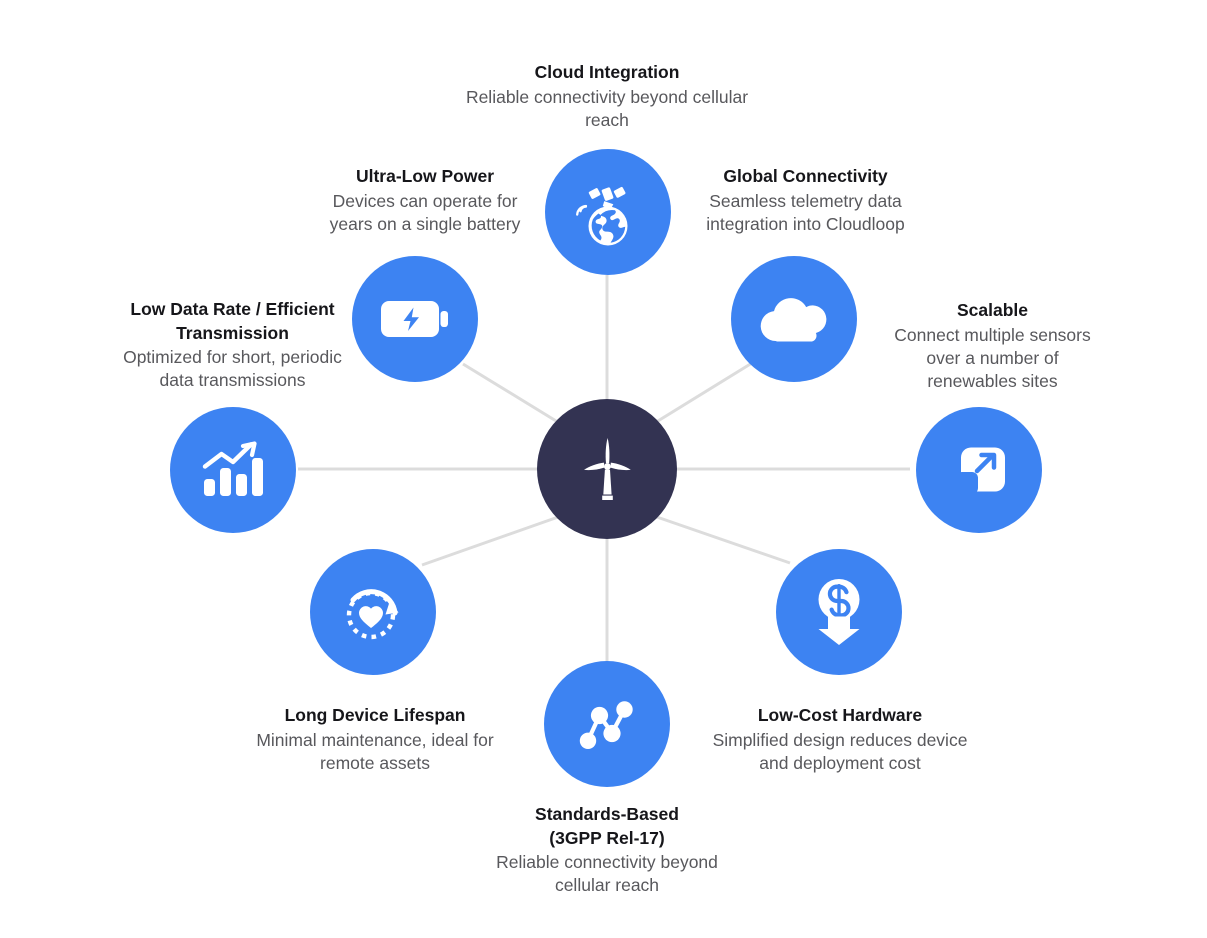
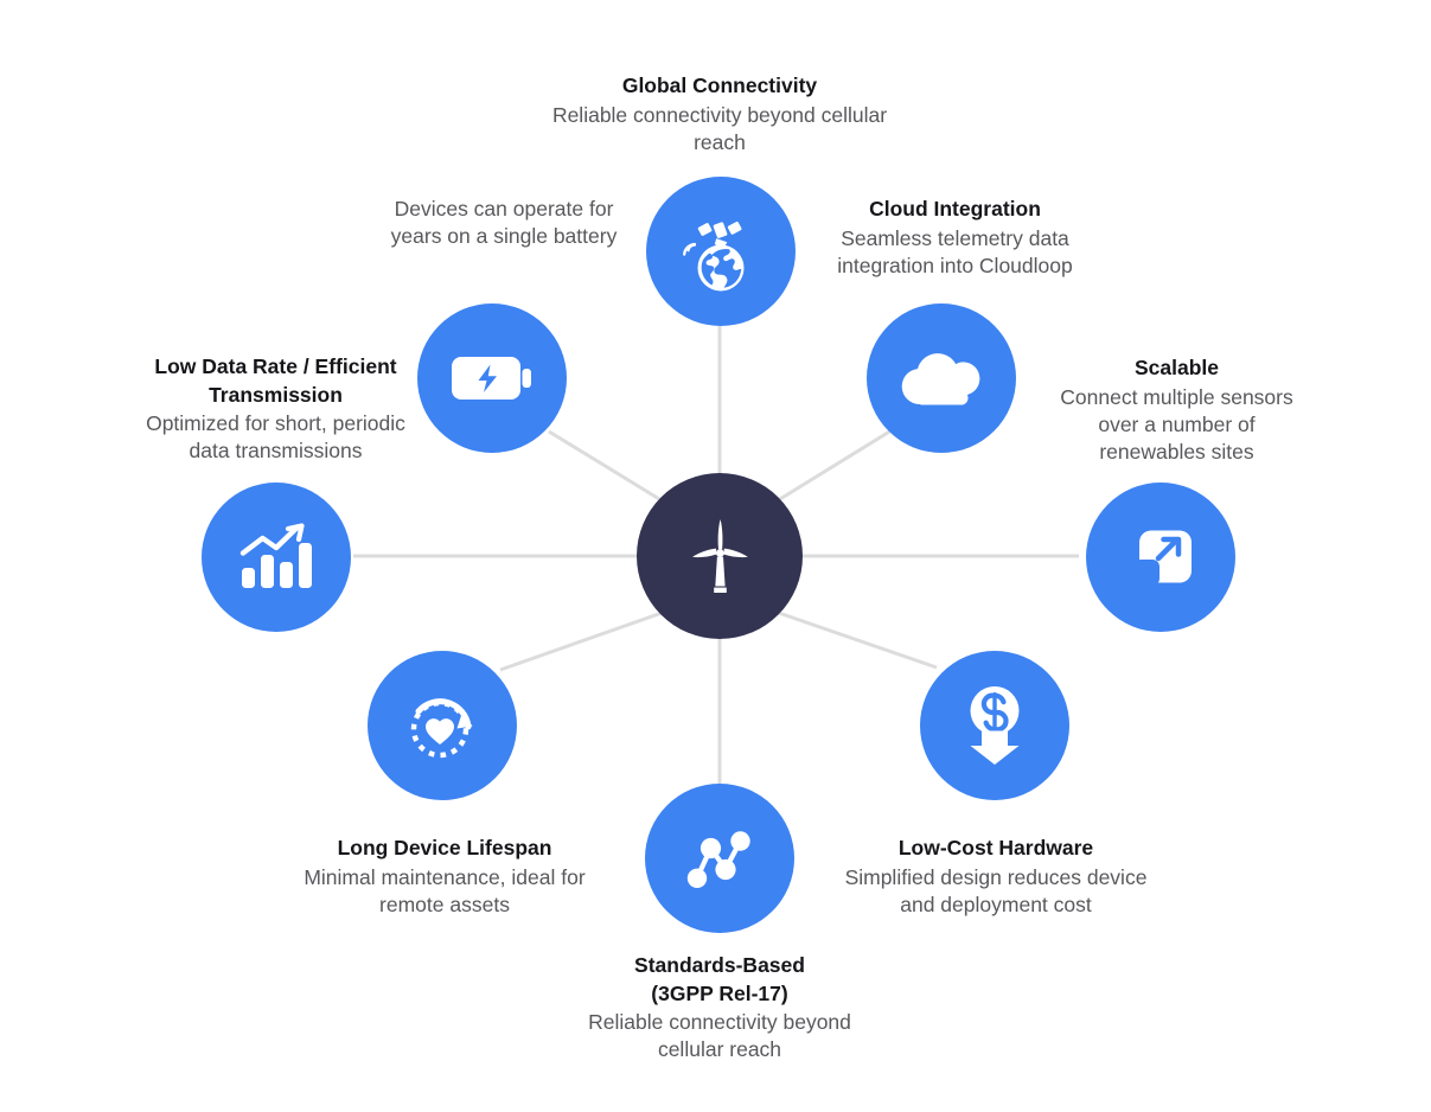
- Cloud Integration
+ Global Connectivity
  Reliable connectivity beyond cellular reach
- Global Connectivity
+ Cloud Integration
  Seamless telemetry data integration into Cloudloop
  Scalable
  Connect multiple sensors over a number of renewables sites
  Low-Cost Hardware
  Simplified design reduces device and deployment cost
  Standards-Based
  (3GPP Rel-17)
  Reliable connectivity beyond cellular reach
  Long Device Lifespan
  Minimal maintenance, ideal for remote assets
  Low Data Rate / Efficient
  Transmission
  Optimized for short, periodic data transmissions
- Ultra-Low Power
  Devices can operate for years on a single battery
